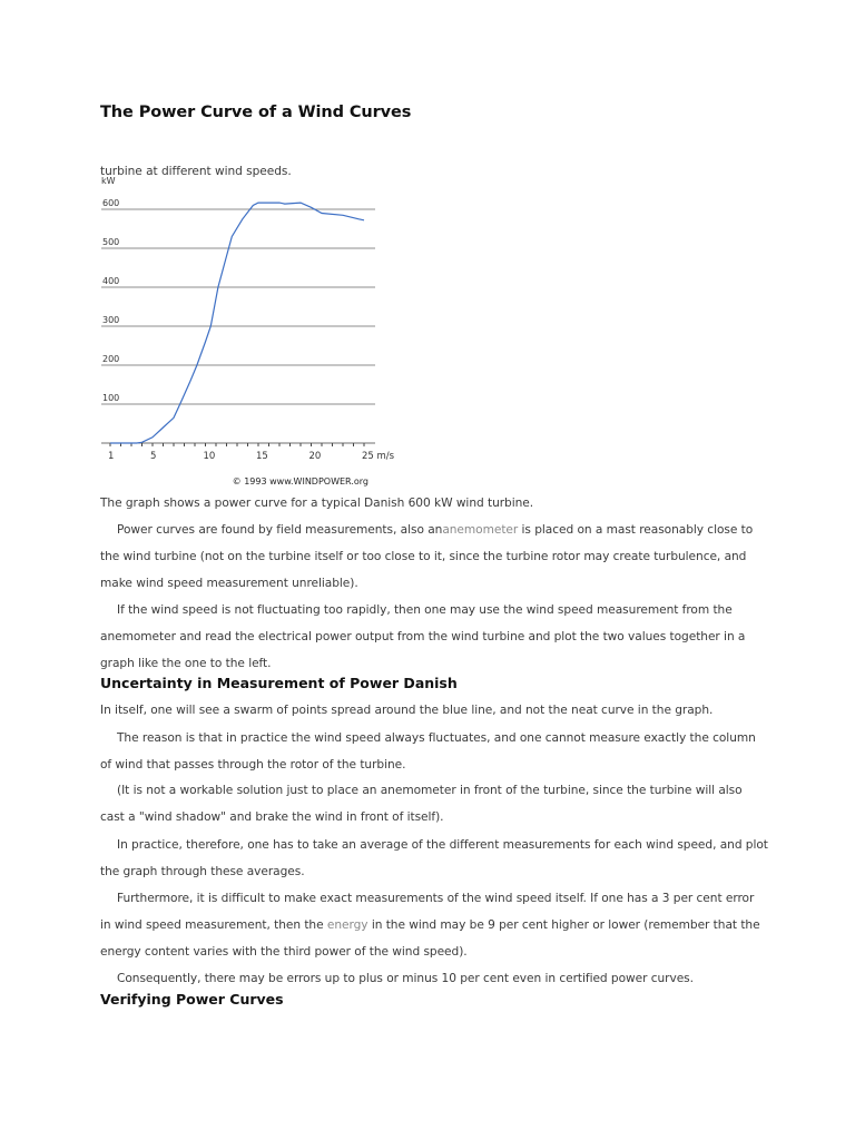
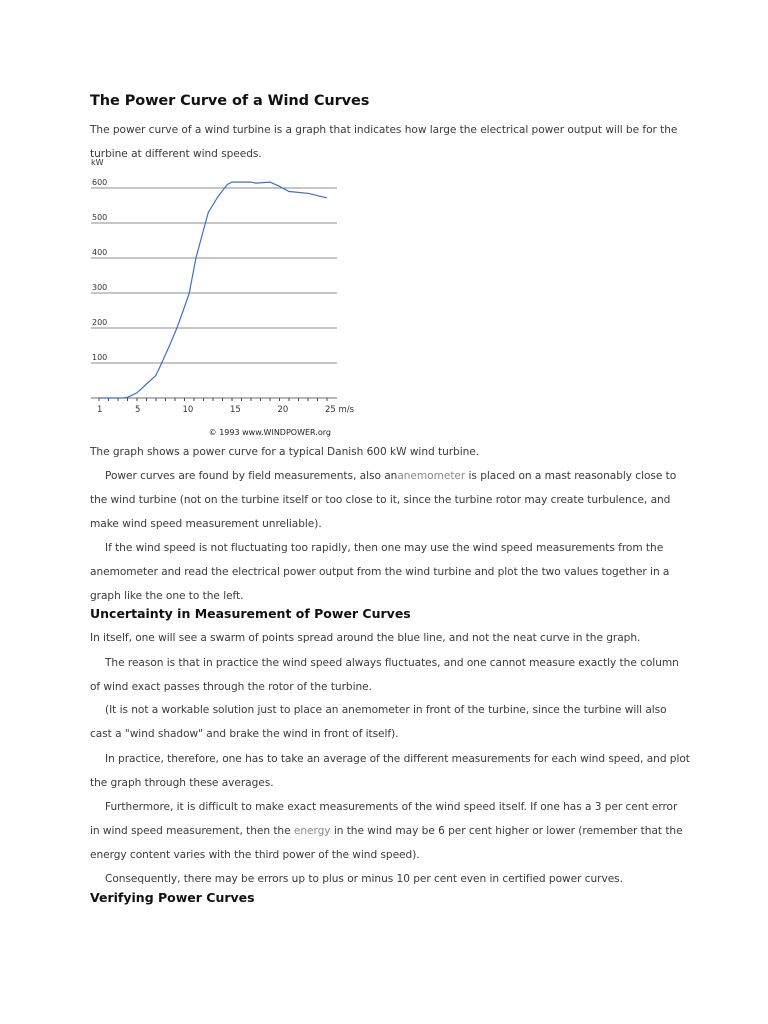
  The Power Curve of a Wind Curves
+ The power curve of a wind turbine is a graph that indicates how large the electrical power output will be for the
  turbine at different wind speeds.
  kW
  100
  200
  300
  400
  500
  600
  1
  5
  10
  15
  20
  25 m/s
  © 1993 www.WINDPOWER.org
  The graph shows a power curve for a typical Danish 600 kW wind turbine.
  Power curves are found by field measurements, also ananemometer is placed on a mast reasonably close to the wind turbine (not on the turbine itself or too close to it, since the turbine rotor may create turbulence, and make wind speed measurement unreliable).
- If the wind speed is not fluctuating too rapidly, then one may use the wind speed measurement from the anemometer and read the electrical power output from the wind turbine and plot the two values together in a graph like the one to the left.
+ If the wind speed is not fluctuating too rapidly, then one may use the wind speed measurements from the anemometer and read the electrical power output from the wind turbine and plot the two values together in a graph like the one to the left.
- Uncertainty in Measurement of Power Danish
+ Uncertainty in Measurement of Power Curves
  In itself, one will see a swarm of points spread around the blue line, and not the neat curve in the graph.
- The reason is that in practice the wind speed always fluctuates, and one cannot measure exactly the column of wind that passes through the rotor of the turbine.
+ The reason is that in practice the wind speed always fluctuates, and one cannot measure exactly the column of wind exact passes through the rotor of the turbine.
  (It is not a workable solution just to place an anemometer in front of the turbine, since the turbine will also cast a "wind shadow" and brake the wind in front of itself).
  In practice, therefore, one has to take an average of the different measurements for each wind speed, and plot the graph through these averages.
- Furthermore, it is difficult to make exact measurements of the wind speed itself. If one has a 3 per cent error in wind speed measurement, then the energy in the wind may be 9 per cent higher or lower (remember that the energy content varies with the third power of the wind speed).
+ Furthermore, it is difficult to make exact measurements of the wind speed itself. If one has a 3 per cent error in wind speed measurement, then the energy in the wind may be 6 per cent higher or lower (remember that the energy content varies with the third power of the wind speed).
  Consequently, there may be errors up to plus or minus 10 per cent even in certified power curves.
  Verifying Power Curves
